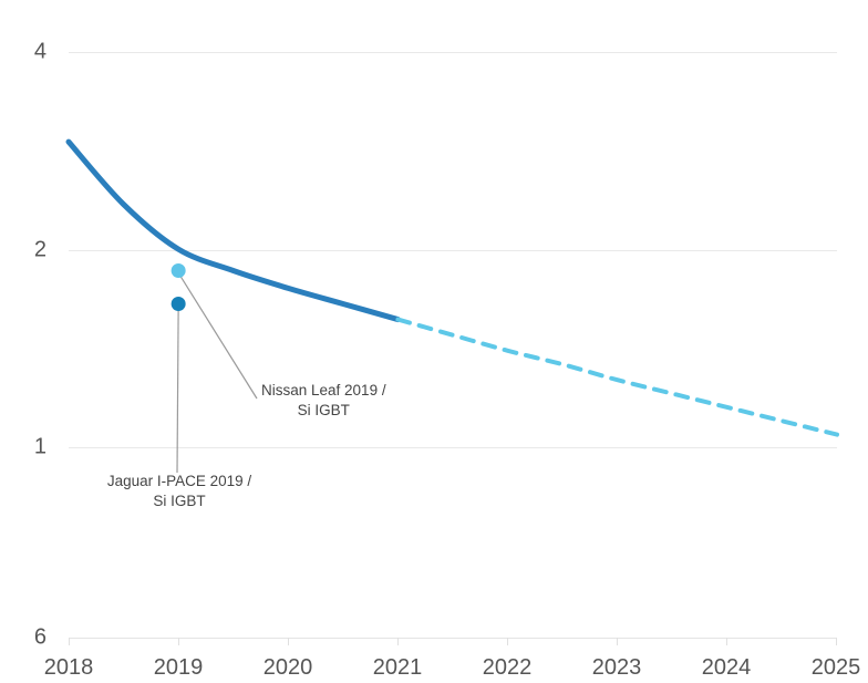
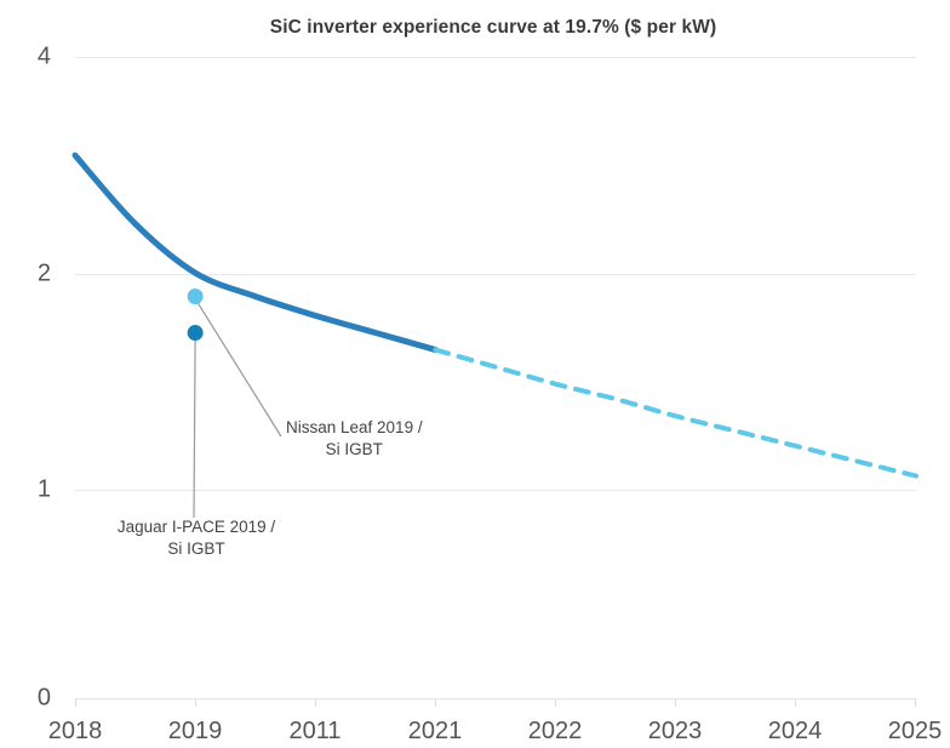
+ SiC inverter experience curve at 19.7% ($ per kW)
  4
  2
  1
- 6
+ 0
  2018
  2019
- 2020
+ 2011
  2021
  2022
  2023
  2024
  2025
  Nissan Leaf 2019 /
  Si IGBT
  Jaguar I-PACE 2019 /
  Si IGBT
